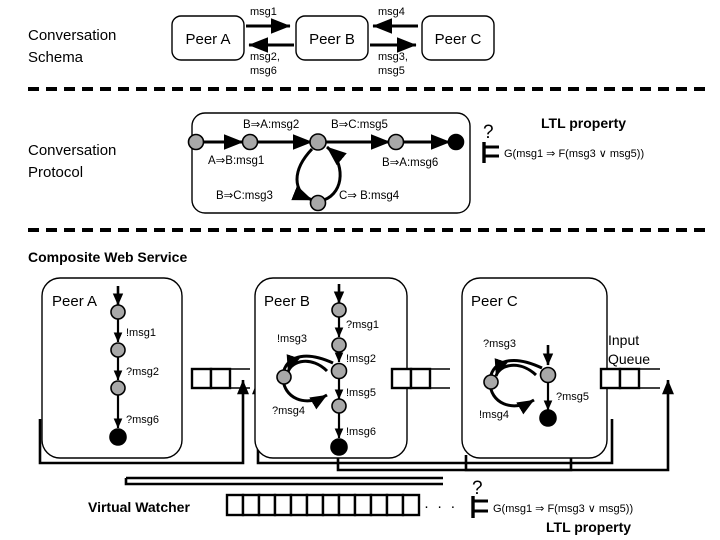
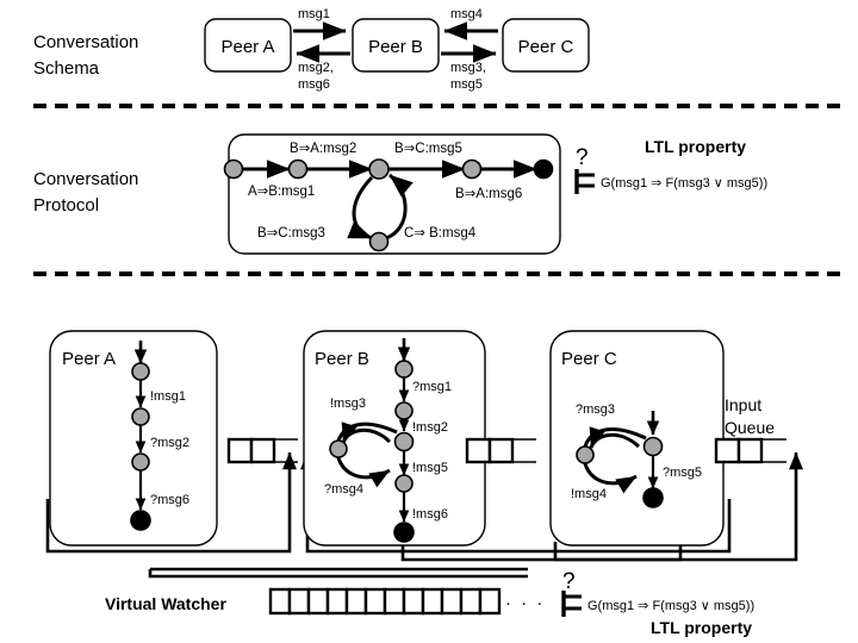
  Conversation
  Schema
  Peer A
  Peer B
  Peer C
  msg1
  msg2,
  msg6
  msg4
  msg3,
  msg5
  Conversation
  Protocol
  A⇒B:msg1
  B⇒A:msg2
  B⇒C:msg3
  C⇒ B:msg4
  B⇒C:msg5
  B⇒A:msg6
  ?
  LTL property
  G(msg1 ⇒ F(msg3 ∨ msg5))
- Composite Web Service
  Peer A
  !msg1
  ?msg2
  ?msg6
  Peer B
  ?msg1
  !msg2
  !msg5
  !msg6
  !msg3
  ?msg4
  Peer C
  ?msg5
  ?msg3
  !msg4
  Input
  Queue
  Virtual Watcher
  · · ·
  ?
  G(msg1 ⇒ F(msg3 ∨ msg5))
  LTL property
